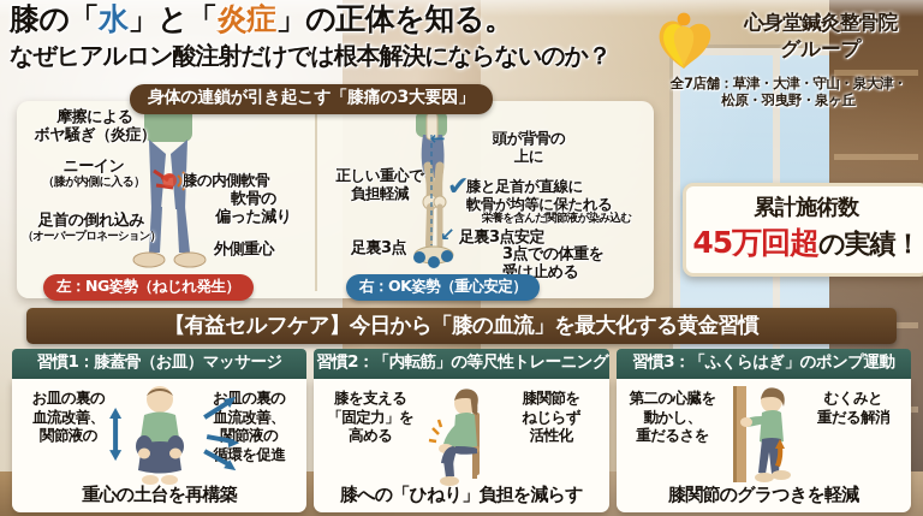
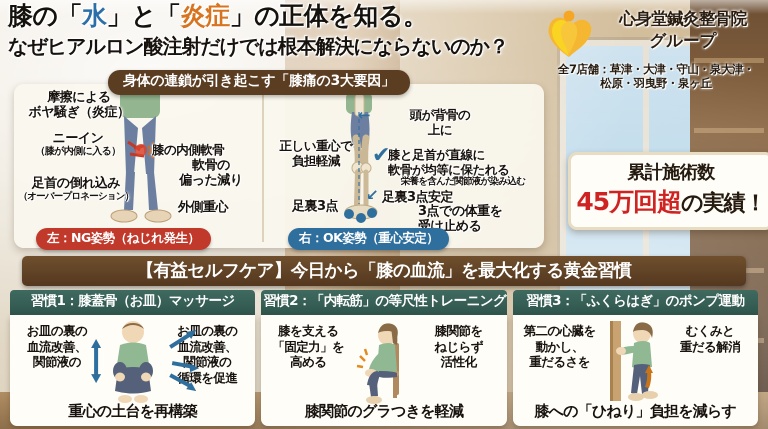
  膝の「水」と「炎症」の正体を知る。
  なぜヒアルロン酸注射だけでは根本解決にならないのか？
  心身堂鍼灸整骨院
  グループ
  全7店舗：草津・大津・守山・泉大津・
  松原・羽曳野・泉ヶ丘
  累計施術数
  45万回超の実績！
  身体の連鎖が引き起こす「膝痛の3大要因」
  摩擦による
  ボヤ騒ぎ（炎症）
  ニーイン
  （膝が内側に入る）
  足首の倒れ込み
  （オーバープロネーション）
  膝の内側軟骨
  軟骨の
  偏った減り
  外側重心
  正しい重心で
  負担軽減
  足裏3点
  頭が背骨の
  上に
  膝と足首が直線に
  軟骨が均等に保たれる
  栄養を含んだ関節液が染み込む
  足裏3点安定
  3点での体重を
  受け止める
  ✔
  ←
  ↙
  左：NG姿勢（ねじれ発生）
  右：OK姿勢（重心安定）
  【有益セルフケア】今日から「膝の血流」を最大化する黄金習慣
  習慣1：膝蓋骨（お皿）マッサージ
  お皿の裏の
  血流改善、
  関節液の
  おの裏の
  血流改善、
  関節液の
  循環を促進
  重心の土台を再構築
  習慣2：「内転筋」の等尺性トレーニング
  膝を支える
  「固定力」を
  高める
  膝関節を
  ねじらず
  活性化
- 膝への「ひねり」負担を減らす
+ 膝関節のグラつきを軽減
  習慣3：「ふくらはぎ」のポンプ運動
  第二の心臓を
  動かし、
  重だるさを
  むくみと
  重だる解消
- 膝関節のグラつきを軽減
+ 膝への「ひねり」負担を減らす
